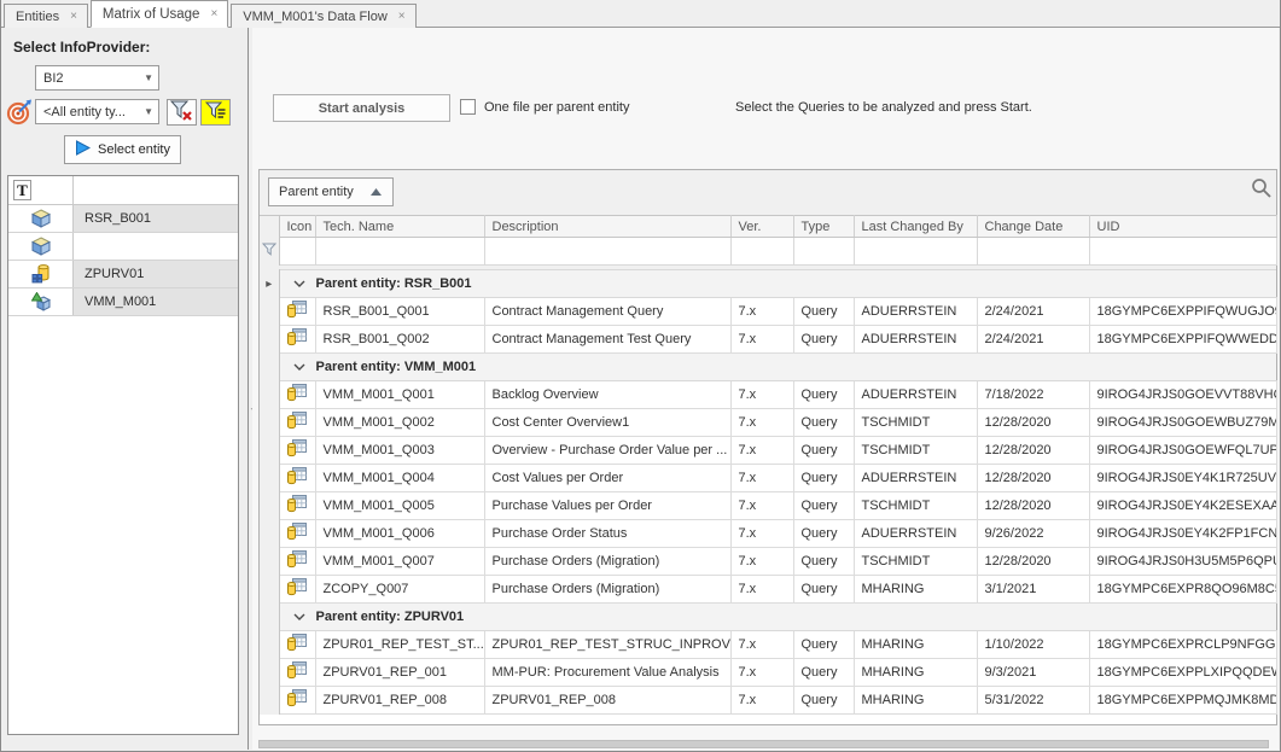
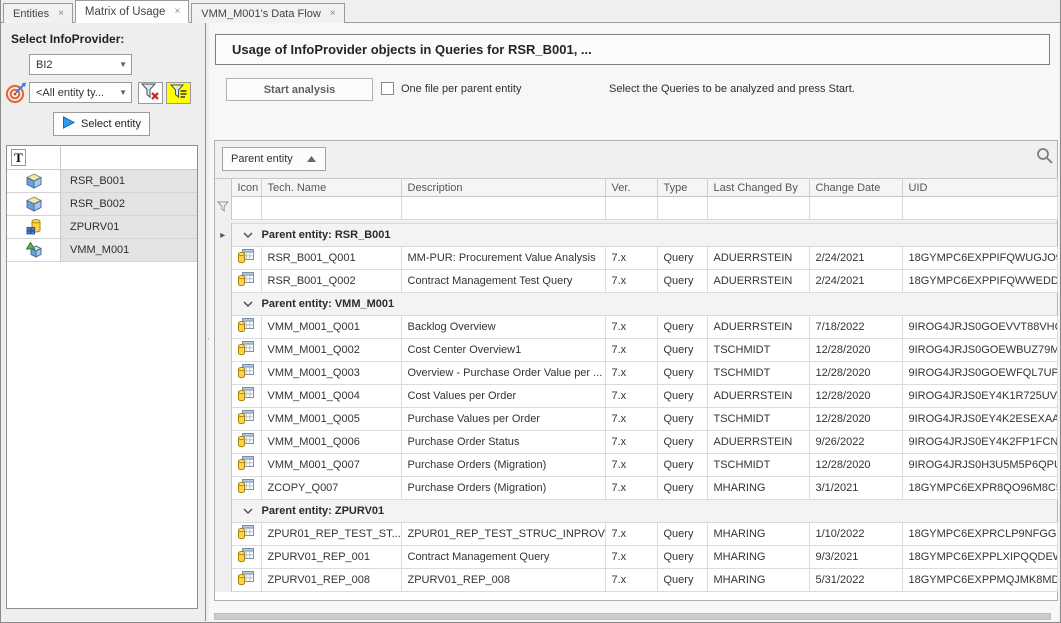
  Entities
  ×
  Matrix of Usage
  ×
  VMM_M001's Data Flow
  ×
  Select InfoProvider:
  BI2
  ▼
  <All entity ty...
  ▼
  Select entity
  T
  RSR_B001
+ RSR_B002
  ZPURV01
  VMM_M001
+ Usage of InfoProvider objects in Queries for RSR_B001, ...
  Start analysis
  One file per parent entity
  Select the Queries to be analyzed and press Start.
  Parent entity
  	Icon	Tech. Name	Description	Ver.	Type	Last Changed By	Change Date	UID
  ▸	Parent entity: RSR_B001
- 		RSR_B001_Q001	Contract Management Query	7.x	Query	ADUERRSTEIN	2/24/2021	18GYMPC6EXPPIFQWUGJO
+ 		RSR_B001_Q001	MM-PUR: Procurement Value Analysis	7.x	Query	ADUERRSTEIN	2/24/2021	18GYMPC6EXPPIFQWUGJO
  		RSR_B001_Q002	Contract Management Test Query	7.x	Query	ADUERRSTEIN	2/24/2021	18GYMPC6EXPPIFQWWEDD
  	Parent entity: VMM_M001
  		VMM_M001_Q001	Backlog Overview	7.x	Query	ADUERRSTEIN	7/18/2022	9IROG4JRJS0GOEVVT88VH
  		VMM_M001_Q002	Cost Center Overview1	7.x	Query	TSCHMIDT	12/28/2020	9IROG4JRJS0GOEWBUZ79M
  		VMM_M001_Q003	Overview - Purchase Order Value per ...	7.x	Query	TSCHMIDT	12/28/2020	9IROG4JRJS0GOEWFQL7UP
  		VMM_M001_Q004	Cost Values per Order	7.x	Query	ADUERRSTEIN	12/28/2020	9IROG4JRJS0EY4K1R725UV
  		VMM_M001_Q005	Purchase Values per Order	7.x	Query	TSCHMIDT	12/28/2020	9IROG4JRJS0EY4K2ESEXAA
  		VMM_M001_Q006	Purchase Order Status	7.x	Query	ADUERRSTEIN	9/26/2022	9IROG4JRJS0EY4K2FP1FCN
  		VMM_M001_Q007	Purchase Orders (Migration)	7.x	Query	TSCHMIDT	12/28/2020	9IROG4JRJS0H3U5M5P6QP
  		ZCOPY_Q007	Purchase Orders (Migration)	7.x	Query	MHARING	3/1/2021	18GYMPC6EXPR8QO96M8C
  	Parent entity: ZPURV01
  		ZPUR01_REP_TEST_ST...	ZPUR01_REP_TEST_STRUC_INPROV	7.x	Query	MHARING	1/10/2022	18GYMPC6EXPRCLP9NFGG
- 		ZPURV01_REP_001	MM-PUR: Procurement Value Analysis	7.x	Query	MHARING	9/3/2021	18GYMPC6EXPPLXIPQQDE
+ 		ZPURV01_REP_001	Contract Management Query	7.x	Query	MHARING	9/3/2021	18GYMPC6EXPPLXIPQQDE
  		ZPURV01_REP_008	ZPURV01_REP_008	7.x	Query	MHARING	5/31/2022	18GYMPC6EXPPMQJMK8MD
